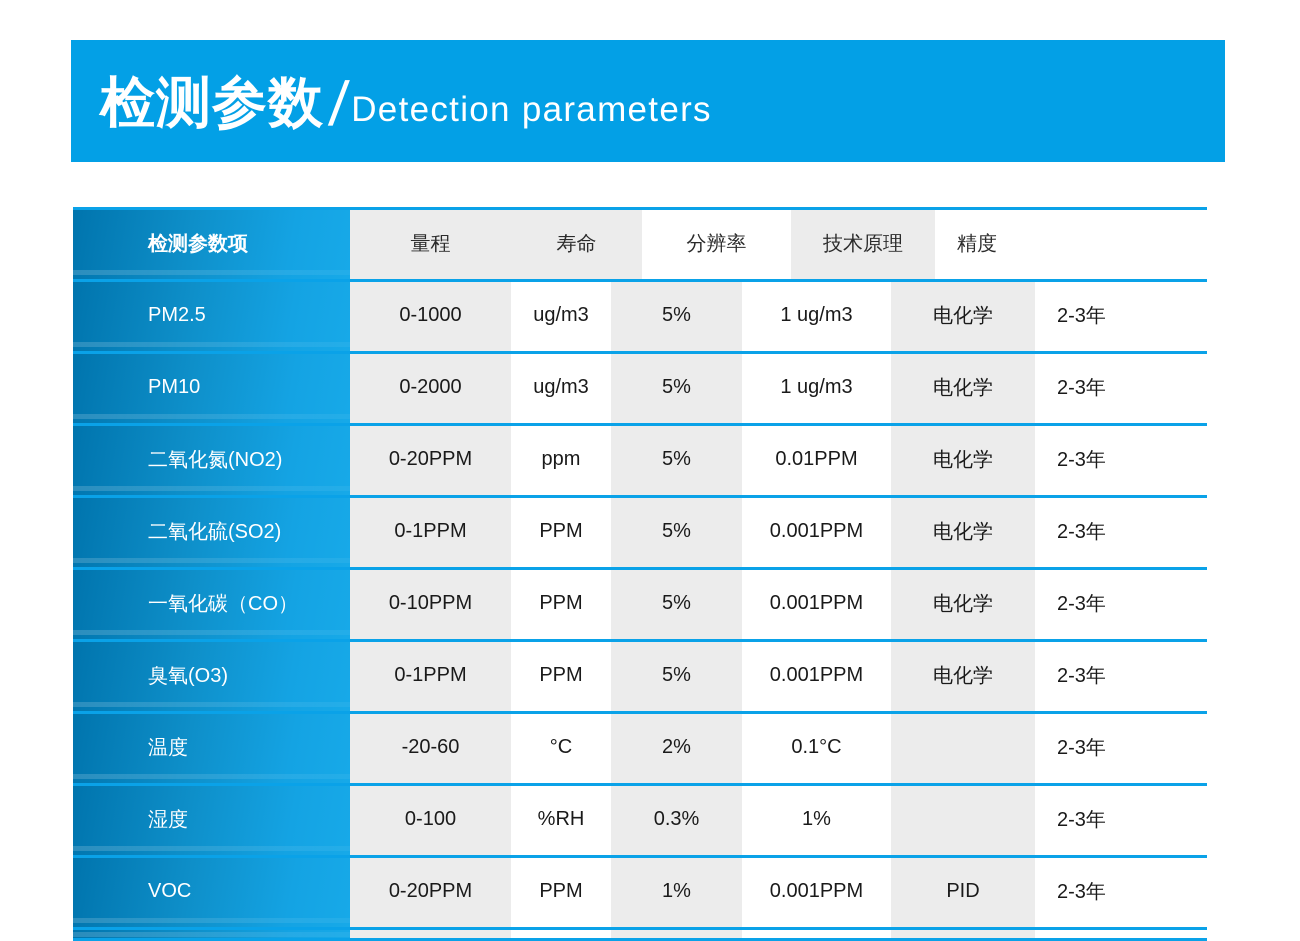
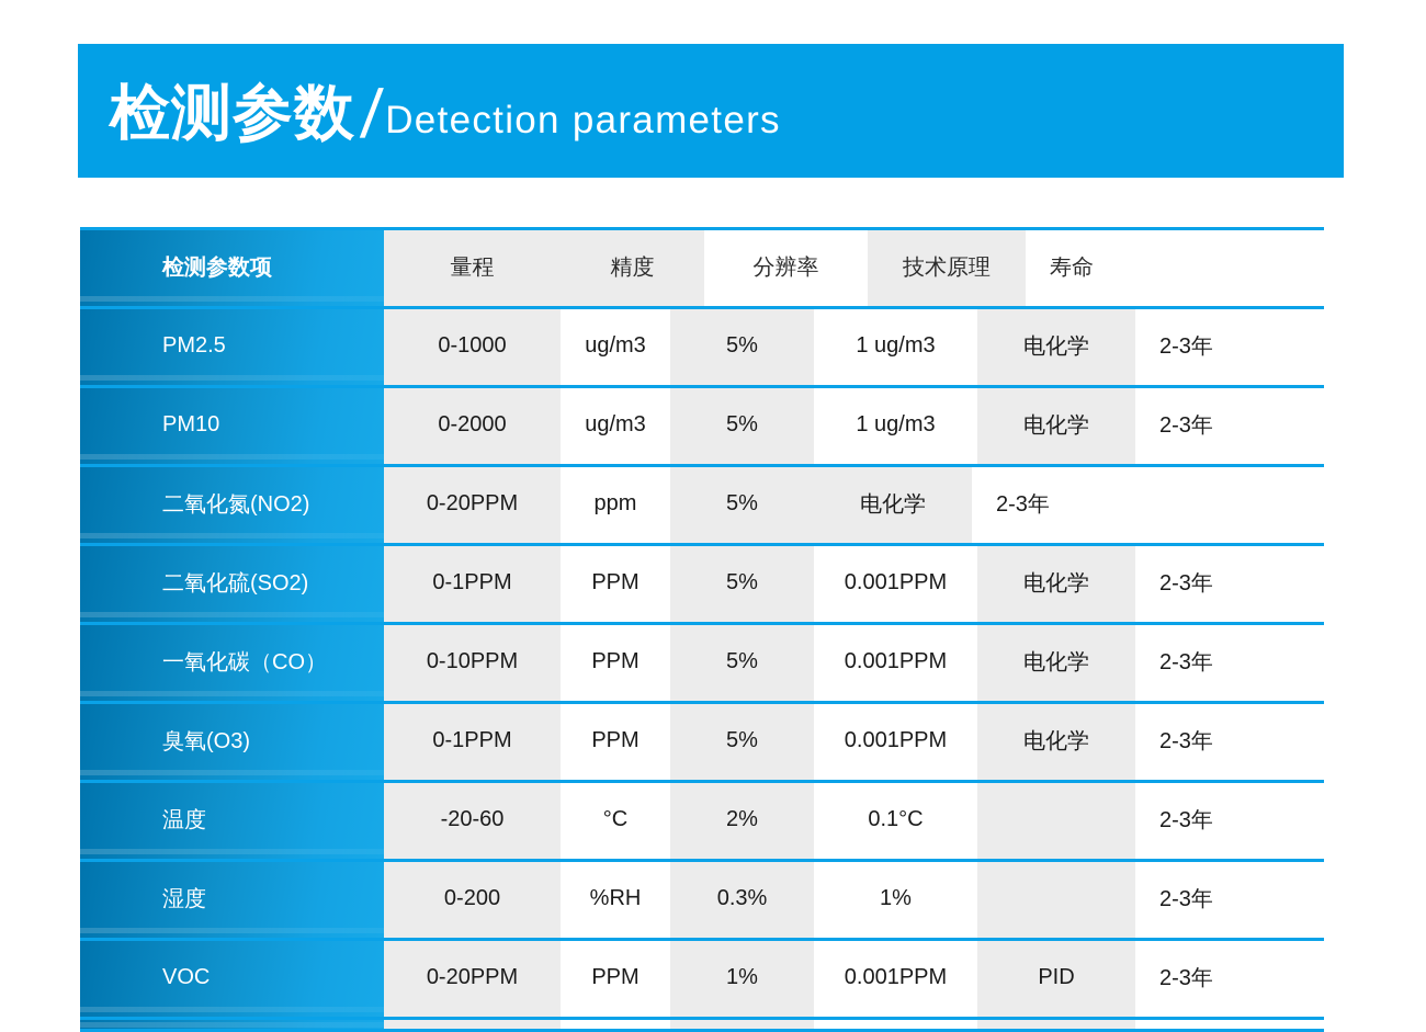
  检测参数
  Detection parameters
  检测参数项
  量程
- 寿命
+ 精度
  分辨率
  技术原理
- 精度
+ 寿命
  PM2.5
  0-1000
  ug/m3
  5%
  1 ug/m3
  电化学
  2-3年
  PM10
  0-2000
  ug/m3
  5%
  1 ug/m3
  电化学
  2-3年
  二氧化氮(NO2)
  0-20PPM
  ppm
  5%
- 0.01PPM
  电化学
  2-3年
  二氧化硫(SO2)
  0-1PPM
  PPM
  5%
  0.001PPM
  电化学
  2-3年
  一氧化碳（CO）
  0-10PPM
  PPM
  5%
  0.001PPM
  电化学
  2-3年
  臭氧(O3)
  0-1PPM
  PPM
  5%
  0.001PPM
  电化学
  2-3年
  温度
  -20-60
  °C
  2%
  0.1°C
  2-3年
  湿度
- 0-100
+ 0-200
  %RH
  0.3%
  1%
  2-3年
  VOC
  0-20PPM
  PPM
  1%
  0.001PPM
  PID
  2-3年
